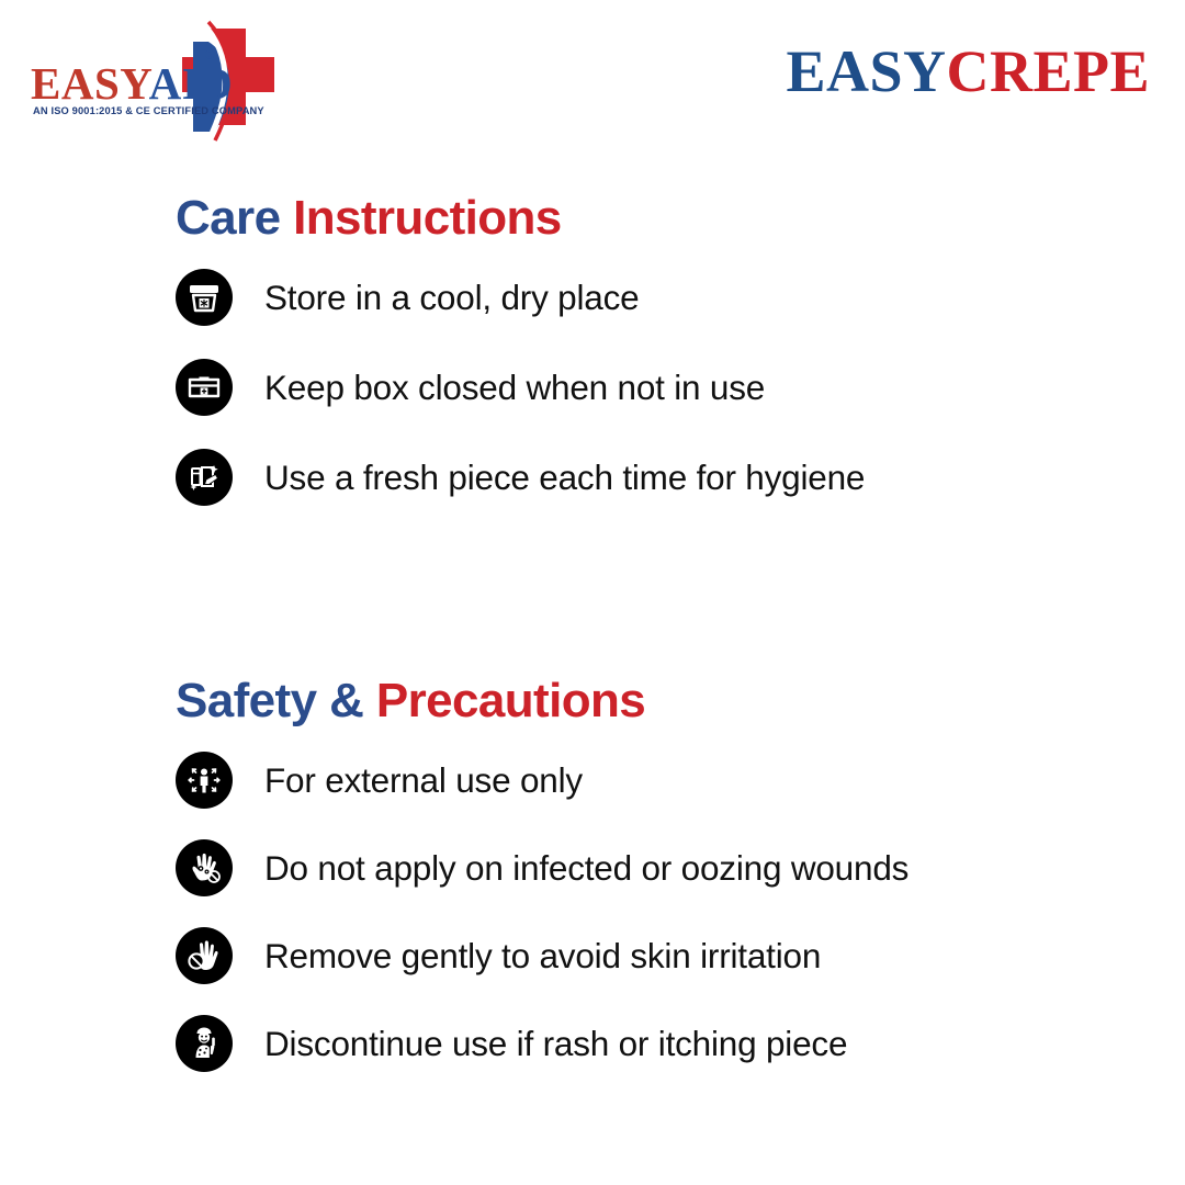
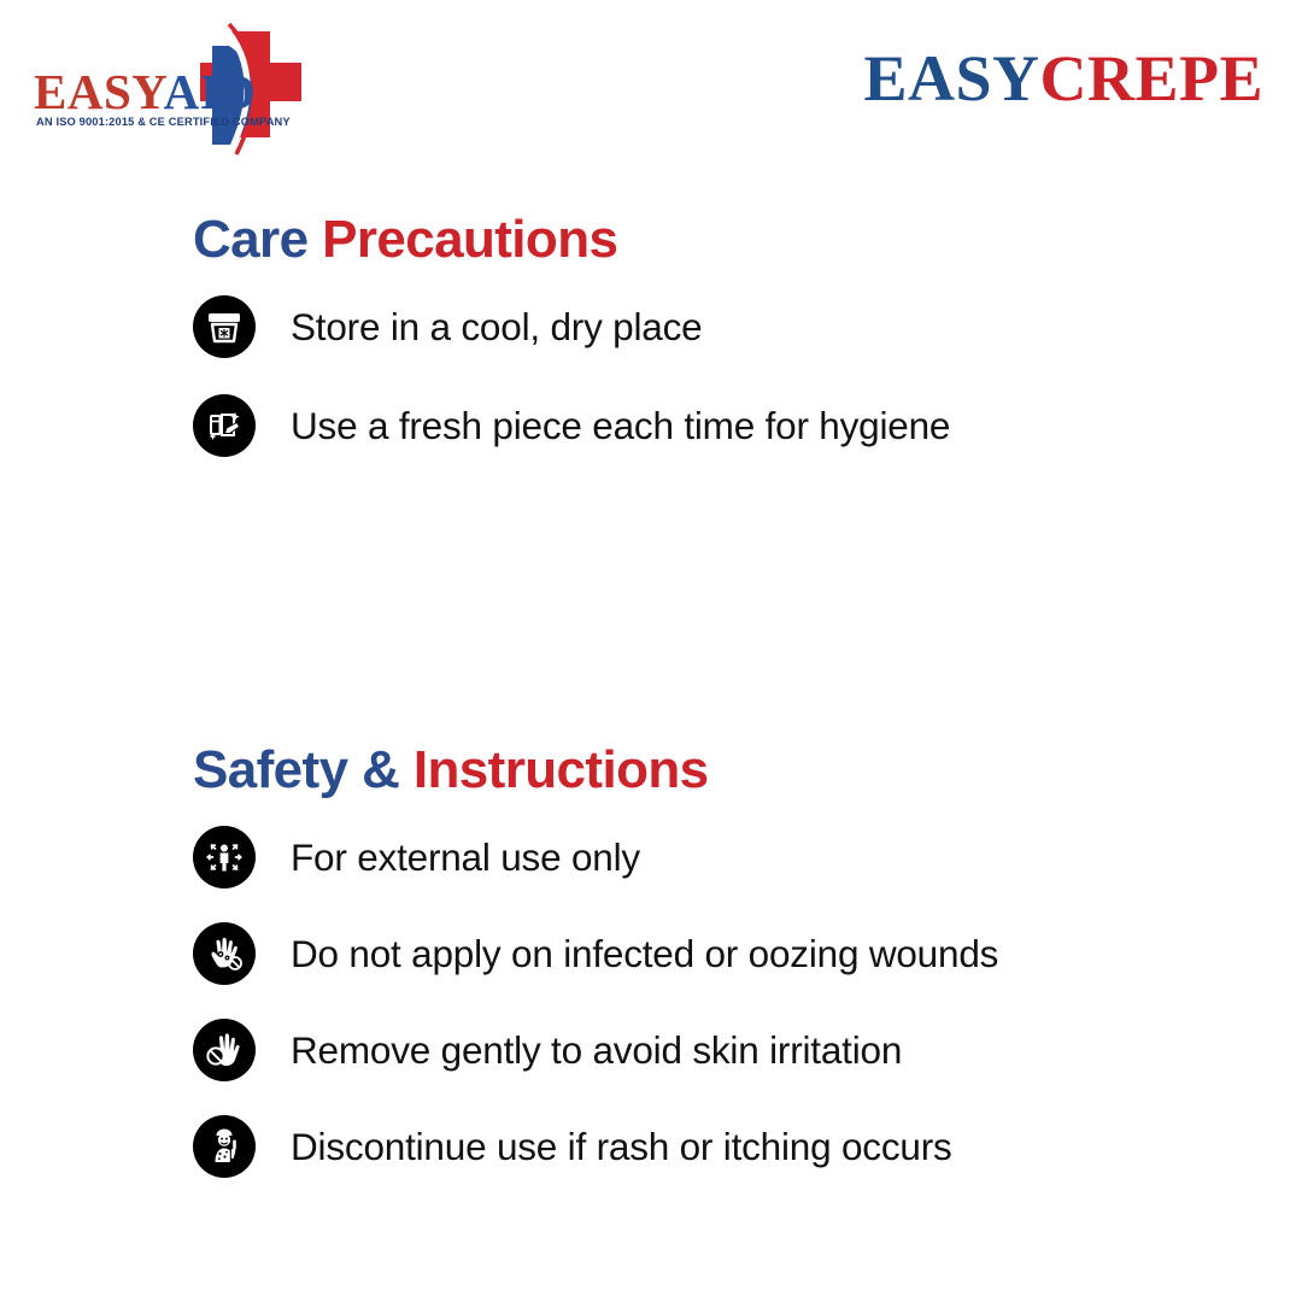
  EASYAID
  ®
  AN ISO 9001:2015 & CE CERTIFIED COMPANY
  EASYCREPE
- Care Instructions
+ Care Precautions
  Store in a cool, dry place
- Keep box closed when not in use
  Use a fresh piece each time for hygiene
- Safety & Precautions
+ Safety & Instructions
  For external use only
  Do not apply on infected or oozing wounds
  Remove gently to avoid skin irritation
- Discontinue use if rash or itching piece
+ Discontinue use if rash or itching occurs
